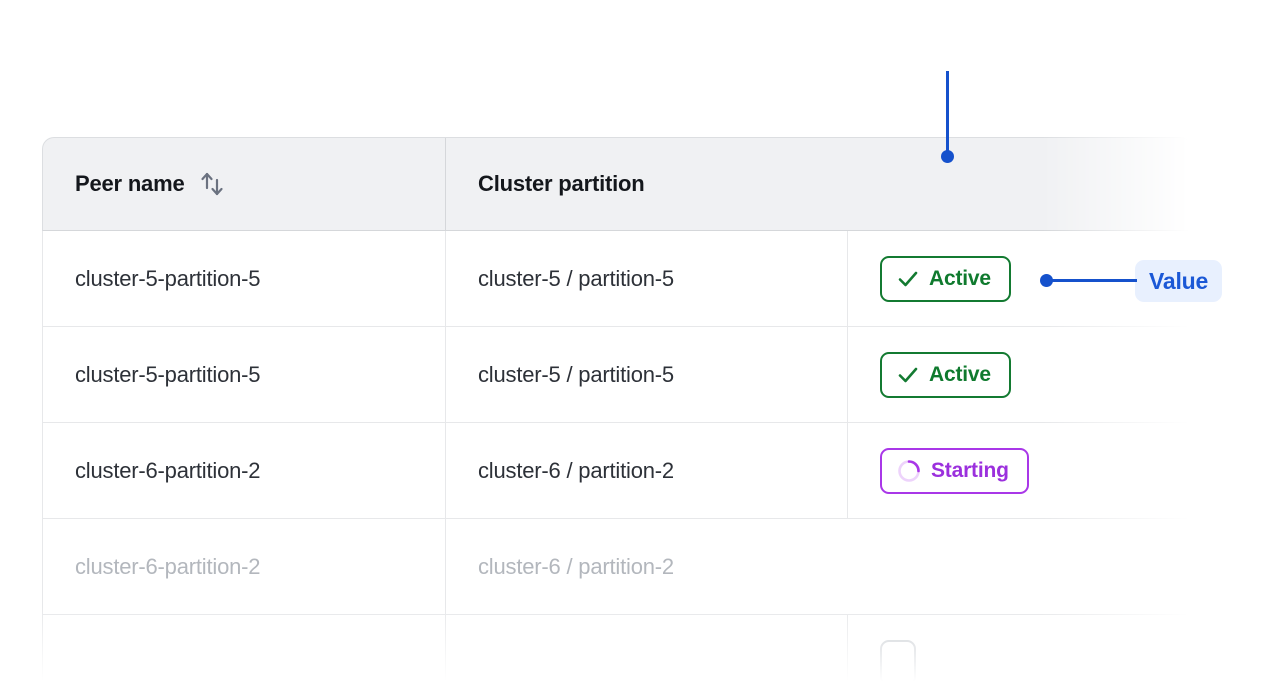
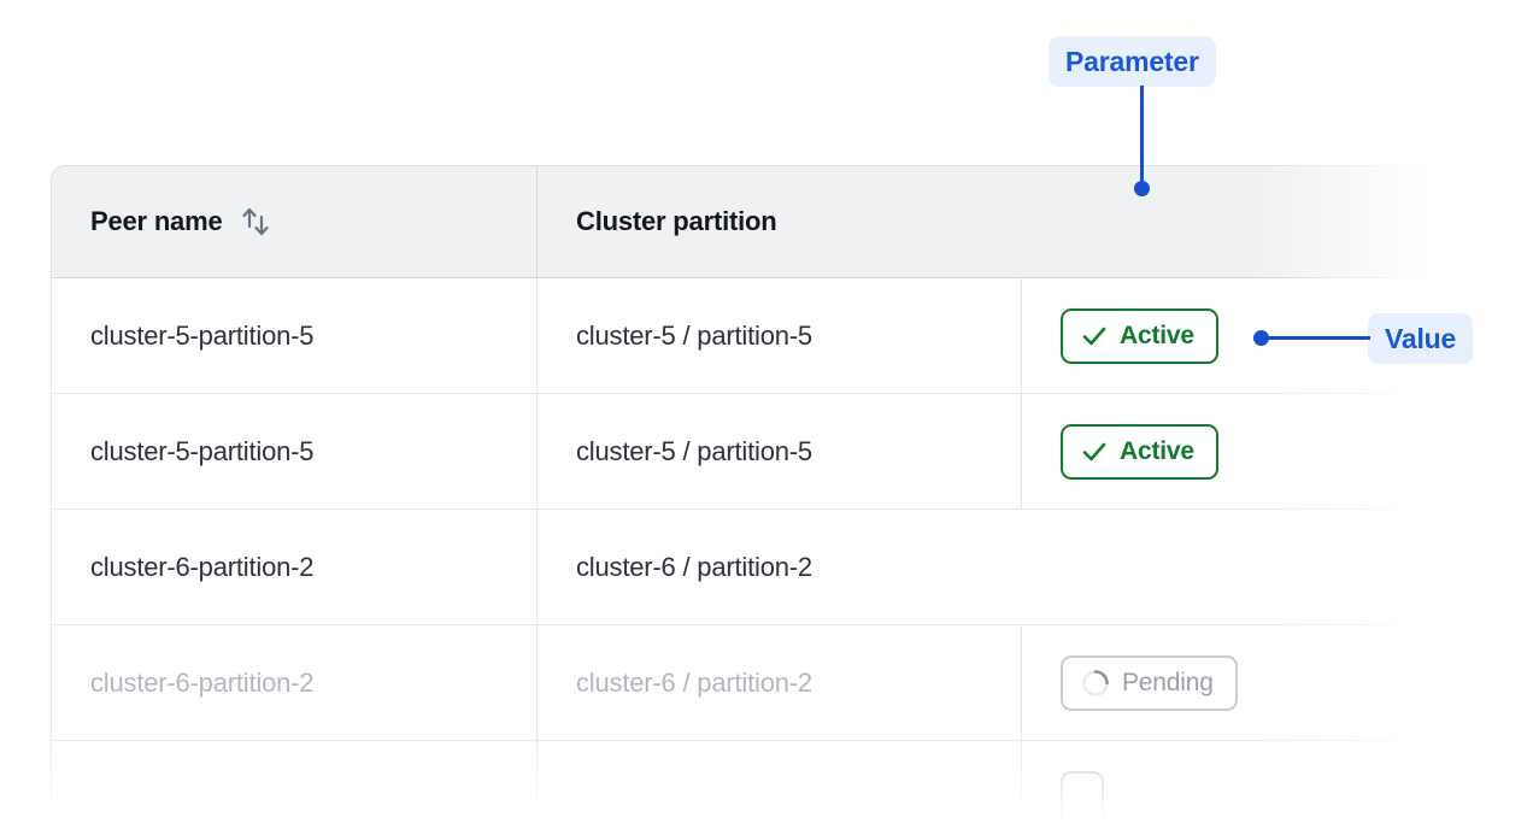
  Peer name
  Cluster partition
  cluster-5-partition-5
  cluster-5 / partition-5
  Active
  cluster-5-partition-5
  cluster-5 / partition-5
  Active
  cluster-6-partition-2
  cluster-6 / partition-2
- Starting
  cluster-6-partition-2
  cluster-6 / partition-2
+ Pending
+ Parameter
  Value
